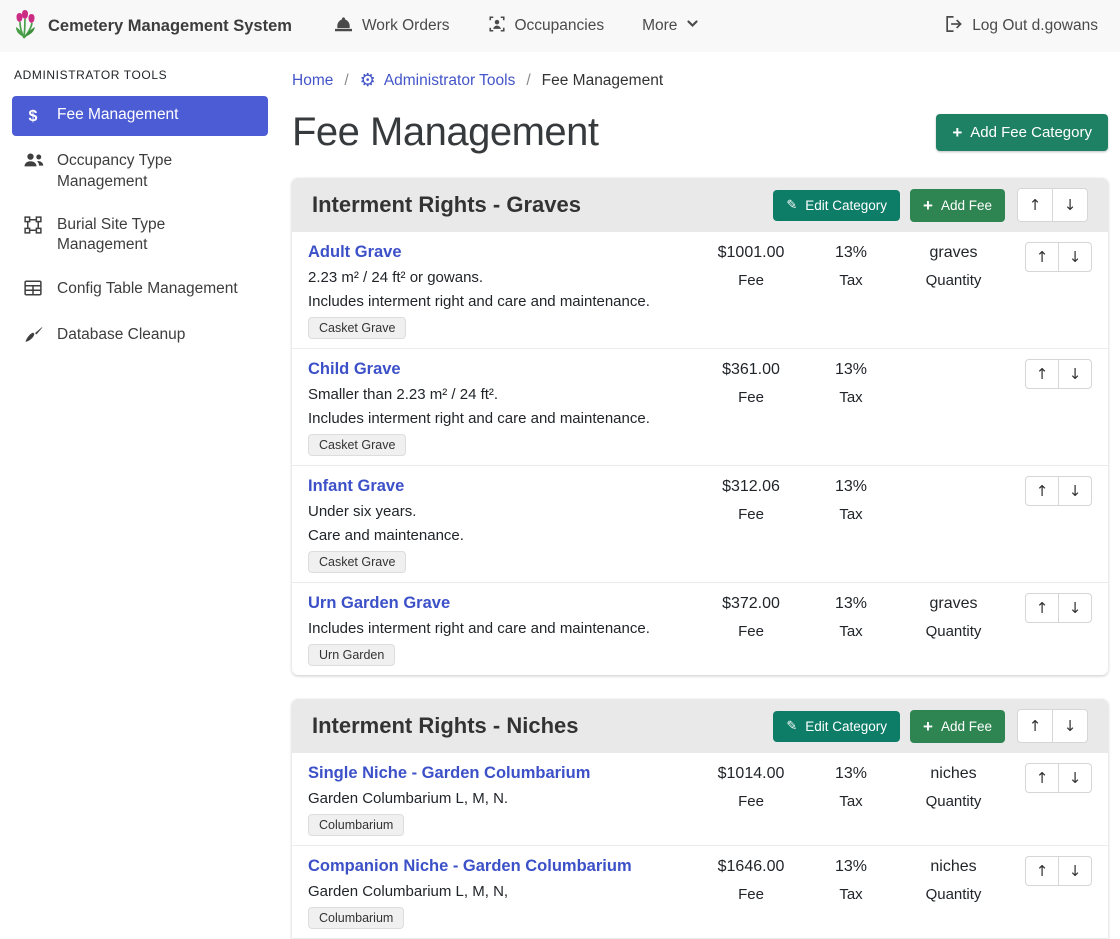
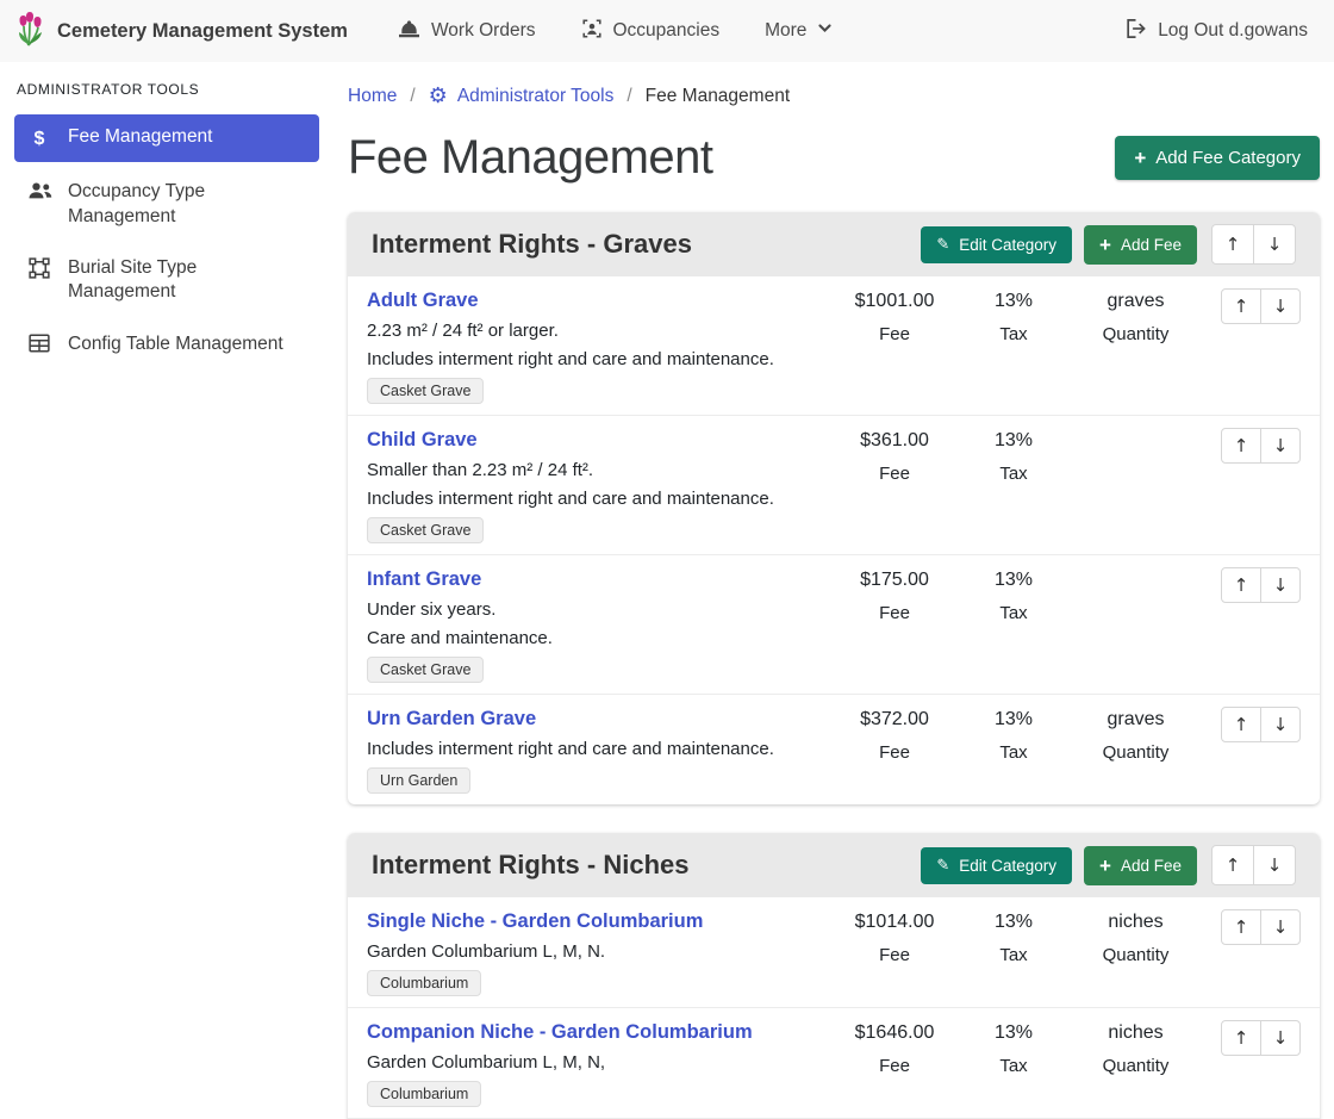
  Cemetery Management System
  Work Orders
  Occupancies
  More
  Log Out d.gowans
  ADMINISTRATOR TOOLS
  $
  Fee Management
  Occupancy Type Management
  Burial Site Type Management
  Config Table Management
- Database Cleanup
  Home
  /
  ⚙
  Administrator Tools
  /
  Fee Management
  Fee Management
  +
  Add Fee Category
  Interment Rights - Graves
  ✎
  Edit Category
  +
  Add Fee
  ↑
  ↓
  Adult Grave
- 2.23 m² / 24 ft² or gowans.
+ 2.23 m² / 24 ft² or larger.
  Includes interment right and care and maintenance.
  Casket Grave
  $1001.00
  Fee
  13%
  Tax
  graves
  Quantity
  ↑
  ↓
  Child Grave
  Smaller than 2.23 m² / 24 ft².
  Includes interment right and care and maintenance.
  Casket Grave
  $361.00
  Fee
  13%
  Tax
  ↑
  ↓
  Infant Grave
  Under six years.
  Care and maintenance.
  Casket Grave
- $312.06
+ $175.00
  Fee
  13%
  Tax
  ↑
  ↓
  Urn Garden Grave
  Includes interment right and care and maintenance.
  Urn Garden
  $372.00
  Fee
  13%
  Tax
  graves
  Quantity
  ↑
  ↓
  Interment Rights - Niches
  ✎
  Edit Category
  +
  Add Fee
  ↑
  ↓
  Single Niche - Garden Columbarium
  Garden Columbarium L, M, N.
  Columbarium
  $1014.00
  Fee
  13%
  Tax
  niches
  Quantity
  ↑
  ↓
  Companion Niche - Garden Columbarium
  Garden Columbarium L, M, N,
  Columbarium
  $1646.00
  Fee
  13%
  Tax
  niches
  Quantity
  ↑
  ↓
